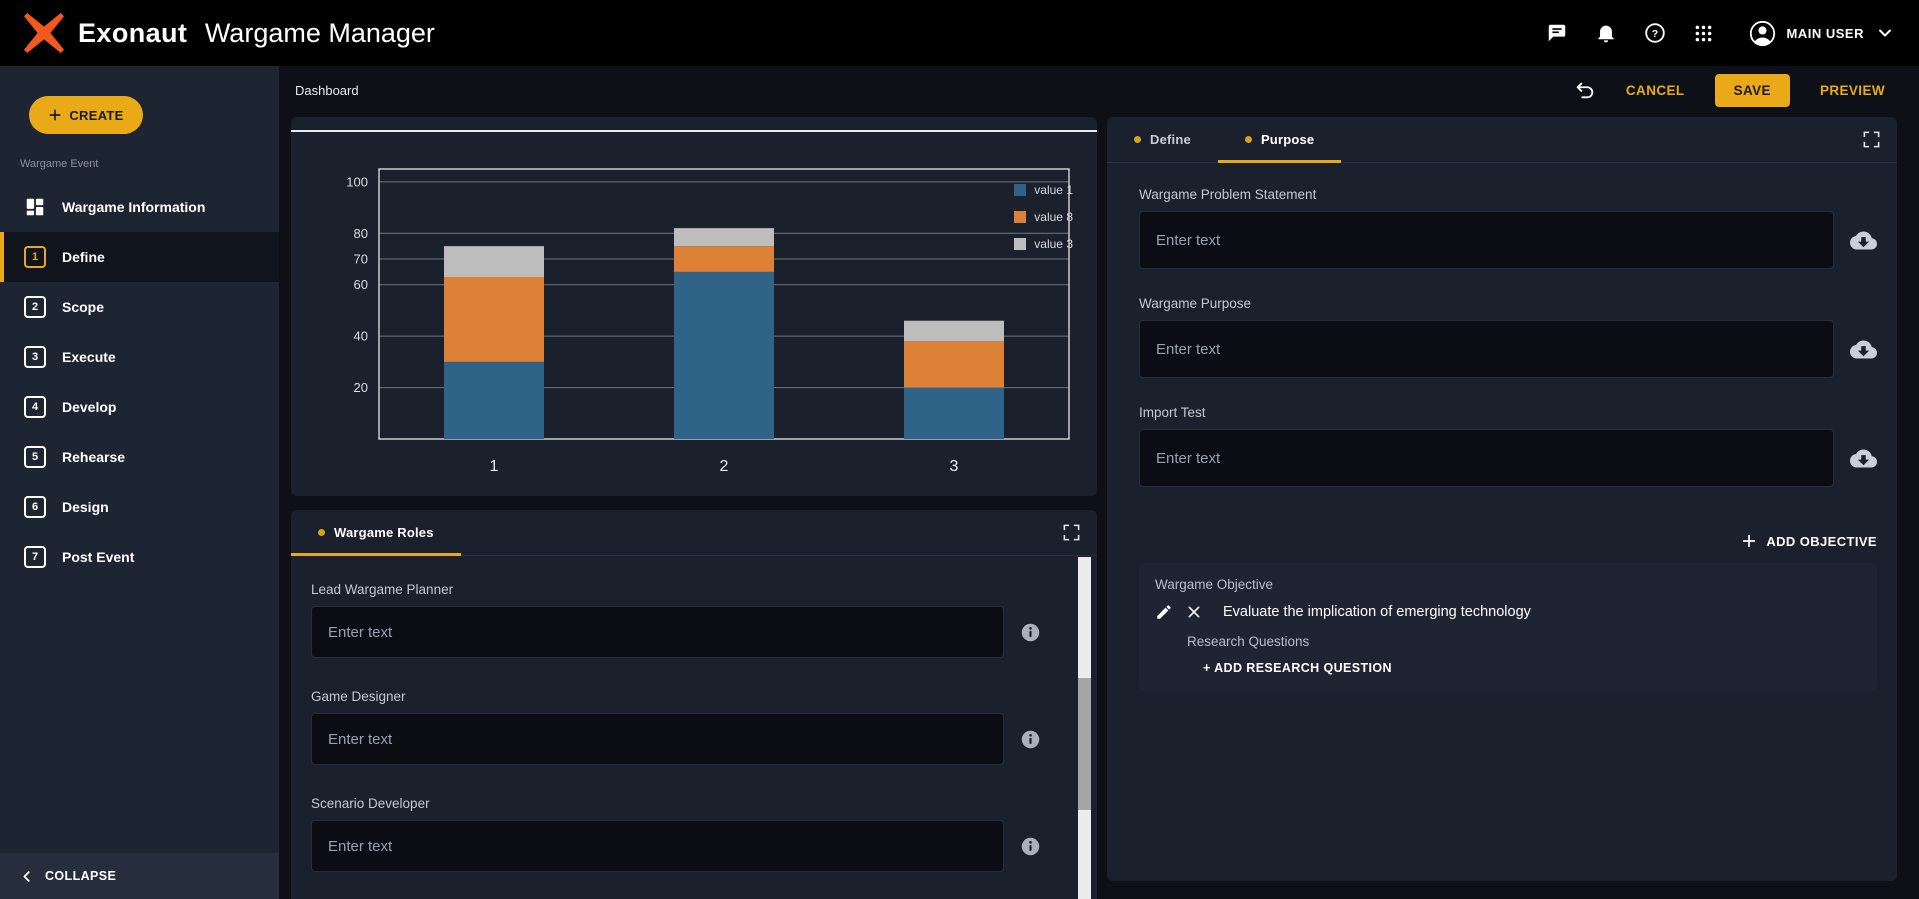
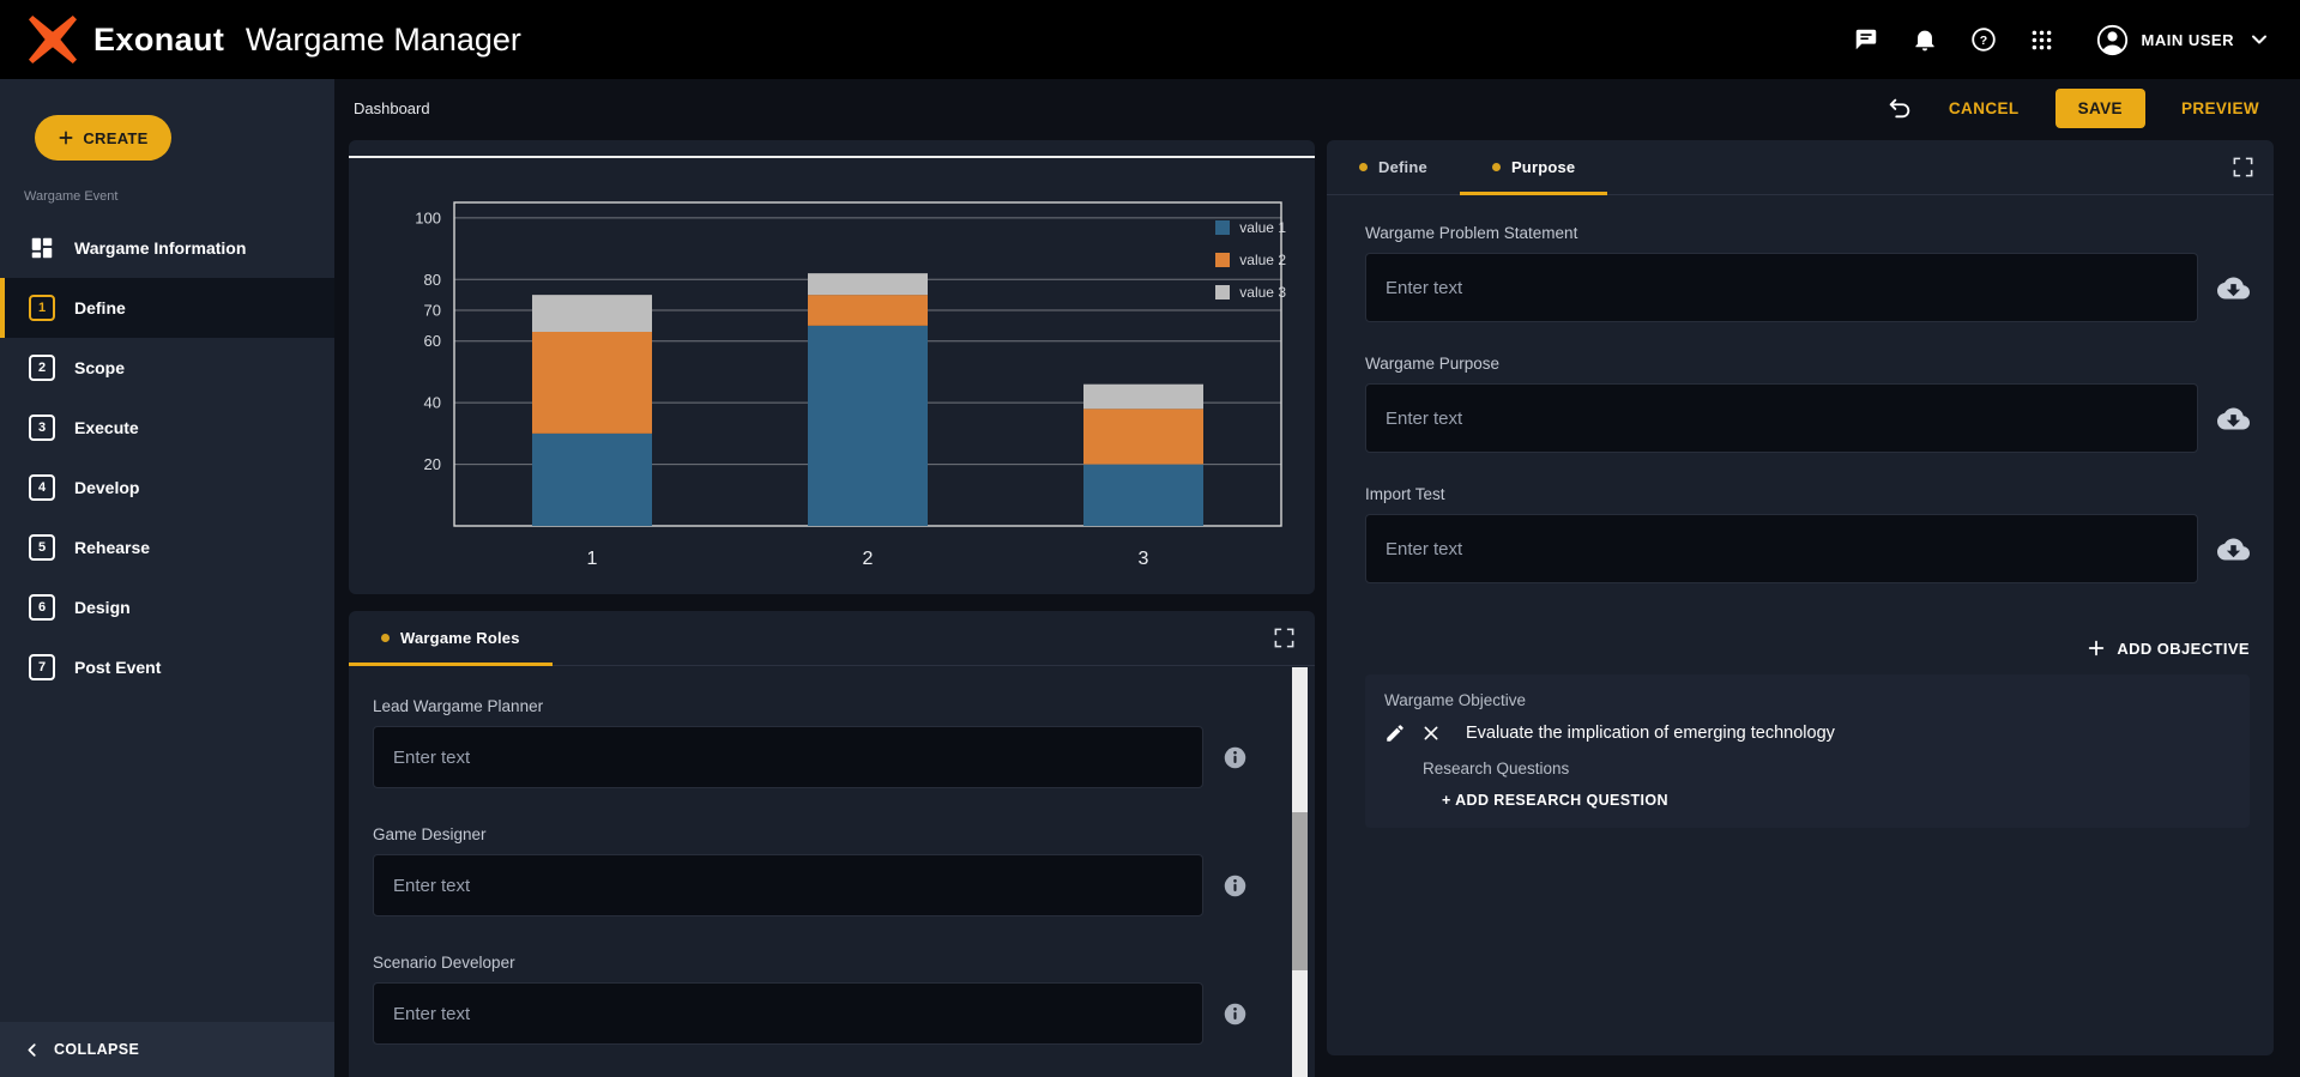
  Exonaut Wargame Manager
  ?
  MAIN USER
  CREATE
  Wargame Event
  Wargame Information
  1
  Define
  2
  Scope
  3
  Execute
  4
  Develop
  5
  Rehearse
  6
  Design
  7
  Post Event
  COLLAPSE
  Dashboard
  CANCEL
  SAVE
  PREVIEW
  20
  40
  60
  70
  80
  100
  1
  2
  3
  value 1
- value 8
+ value 2
  value 3
  Wargame Roles
  Lead Wargame Planner
  Enter text
  Game Designer
  Enter text
  Scenario Developer
  Enter text
  Define
  Purpose
  Wargame Problem Statement
  Enter text
  Wargame Purpose
  Enter text
  Import Test
  Enter text
  ADD OBJECTIVE
  Wargame Objective
  Evaluate the implication of emerging technology
  Research Questions
  + ADD RESEARCH QUESTION
